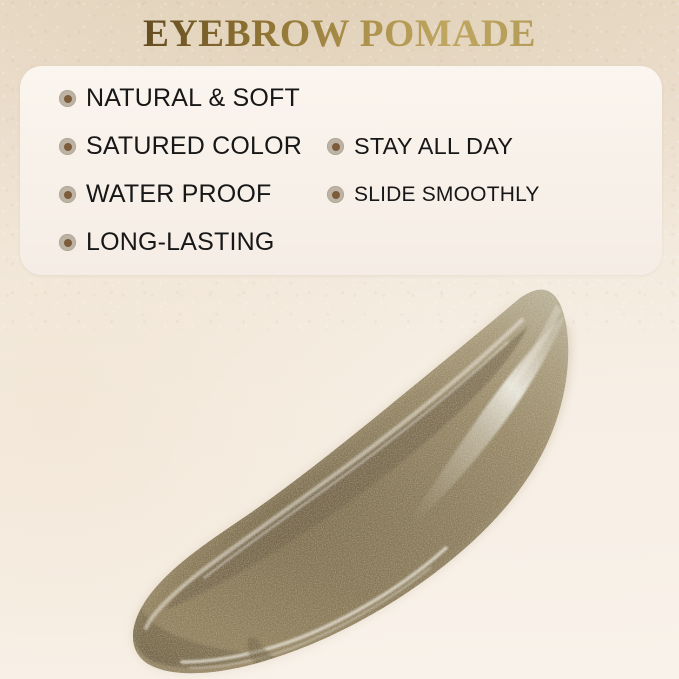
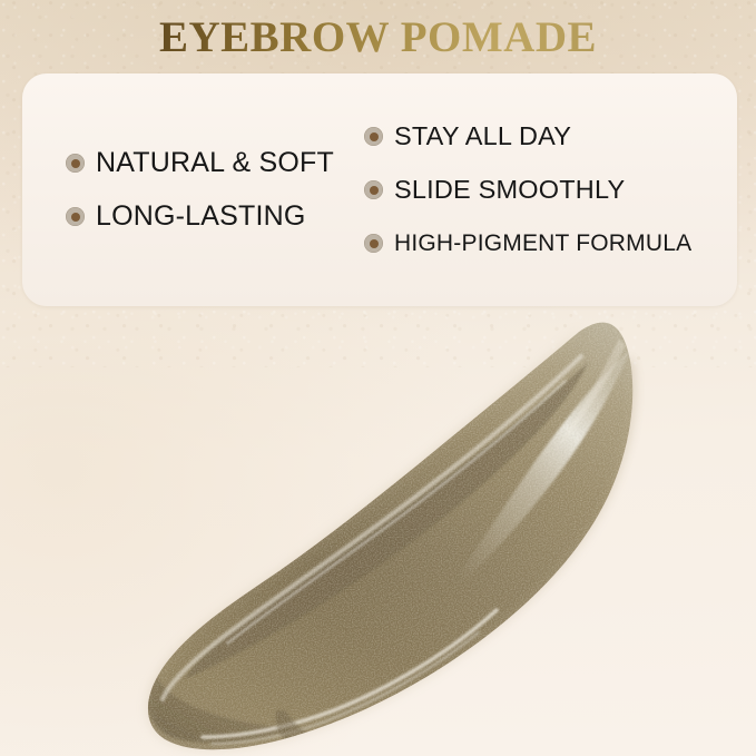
  EYEBROW POMADE
  NATURAL & SOFT
- SATURED COLOR
- WATER PROOF
  LONG-LASTING
  STAY ALL DAY
  SLIDE SMOOTHLY
+ HIGH-PIGMENT FORMULA
